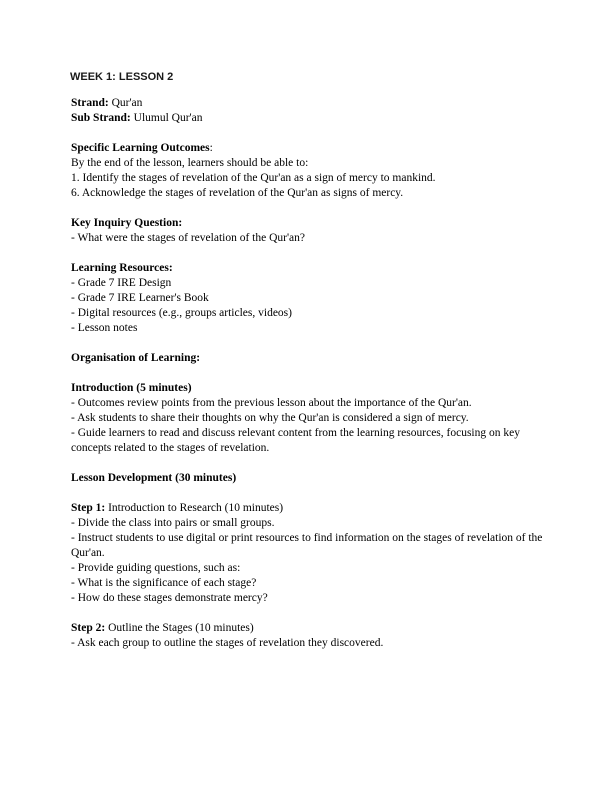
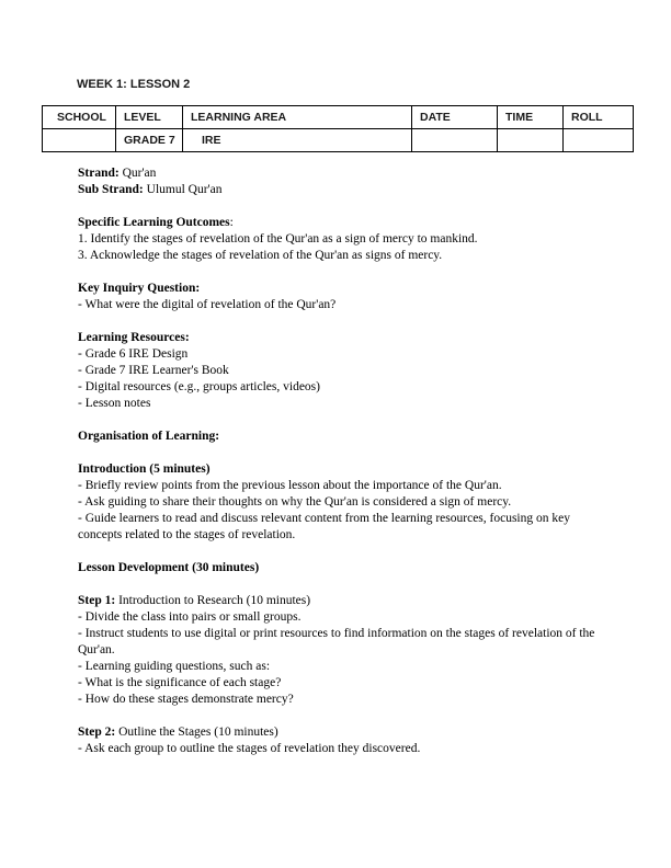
  WEEK 1: LESSON 2
+ SCHOOL	LEVEL	LEARNING AREA	DATE	TIME	ROLL
+ 	GRADE 7	IRE
  Strand: Qur'an
  Sub Strand: Ulumul Qur'an
  Specific Learning Outcomes:
- By the end of the lesson, learners should be able to:
  1. Identify the stages of revelation of the Qur'an as a sign of mercy to mankind.
- 6. Acknowledge the stages of revelation of the Qur'an as signs of mercy.
+ 3. Acknowledge the stages of revelation of the Qur'an as signs of mercy.
  Key Inquiry Question:
- - What were the stages of revelation of the Qur'an?
+ - What were the digital of revelation of the Qur'an?
  Learning Resources:
- - Grade 7 IRE Design
+ - Grade 6 IRE Design
  - Grade 7 IRE Learner's Book
  - Digital resources (e.g., groups articles, videos)
  - Lesson notes
  Organisation of Learning:
  Introduction (5 minutes)
- - Outcomes review points from the previous lesson about the importance of the Qur'an.
+ - Briefly review points from the previous lesson about the importance of the Qur'an.
- - Ask students to share their thoughts on why the Qur'an is considered a sign of mercy.
+ - Ask guiding to share their thoughts on why the Qur'an is considered a sign of mercy.
  - Guide learners to read and discuss relevant content from the learning resources, focusing on key concepts related to the stages of revelation.
  Lesson Development (30 minutes)
  Step 1: Introduction to Research (10 minutes)
  - Divide the class into pairs or small groups.
  - Instruct students to use digital or print resources to find information on the stages of revelation of the Qur'an.
- - Provide guiding questions, such as:
+ - Learning guiding questions, such as:
  - What is the significance of each stage?
  - How do these stages demonstrate mercy?
  Step 2: Outline the Stages (10 minutes)
  - Ask each group to outline the stages of revelation they discovered.
